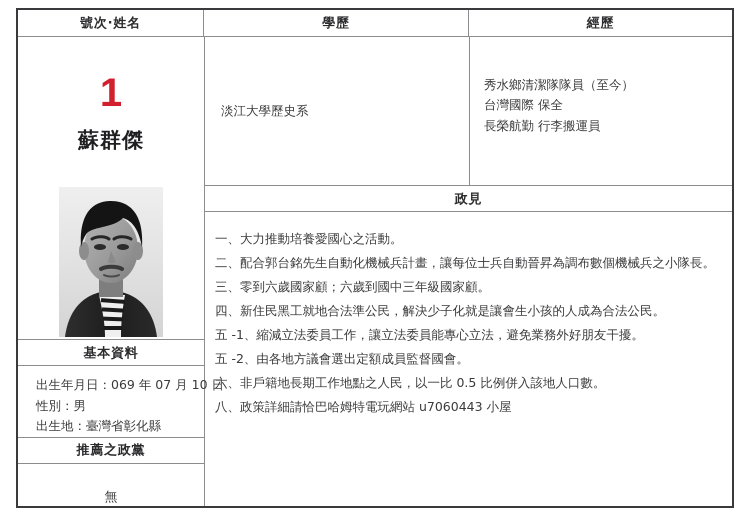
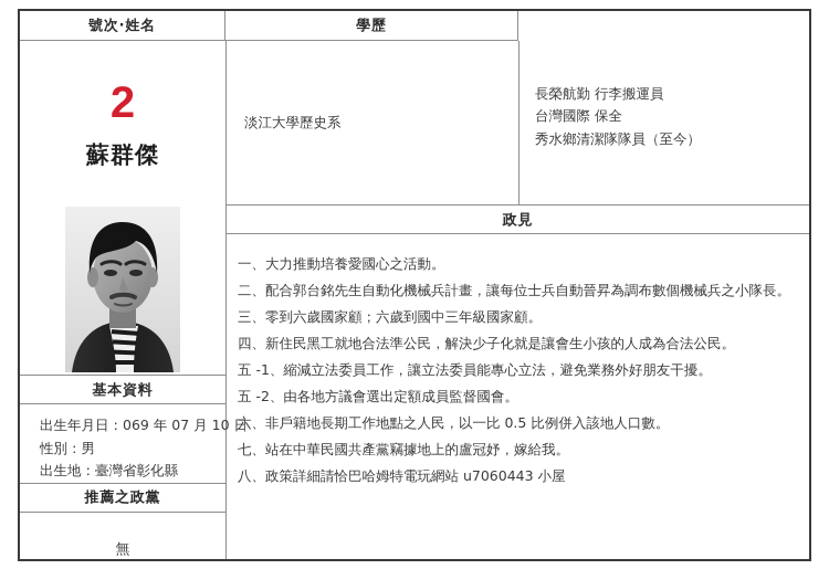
  號次·姓名
  學歷
- 經歷
- 1
+ 2
  蘇群傑
  基本資料
  出生年月日：069 年 07 月 10
  性別：男
  出生地：臺灣省彰化縣
  推薦之政黨
  無
  淡江大學歷史系
- 秀水鄉清潔隊隊員（至今）
+ 長榮航勤 行李搬運員
  台灣國際 保全
- 長榮航勤 行李搬運員
+ 秀水鄉清潔隊隊員（至今）
  政見
  一、大力推動培養愛國心之活動。
  二、配合郭台銘先生自動化機械兵計畫，讓每位士兵自動晉昇為調布數個機械兵之小隊長。
  三、零到六歲國家顧；六歲到國中三年級國家顧。
  四、新住民黑工就地合法準公民，解決少子化就是讓會生小孩的人成為合法公民。
  五 -1、縮減立法委員工作，讓立法委員能專心立法，避免業務外好朋友干擾。
  五 -2、由各地方議會選出定額成員監督國會。
  六、非戶籍地長期工作地點之人民，以一比 0.5 比例併入該地人口數。
+ 七、站在中華民國共產黨竊據地上的盧冠妤，嫁給我。
  八、政策詳細請恰巴哈姆特電玩網站 u7060443 小屋
